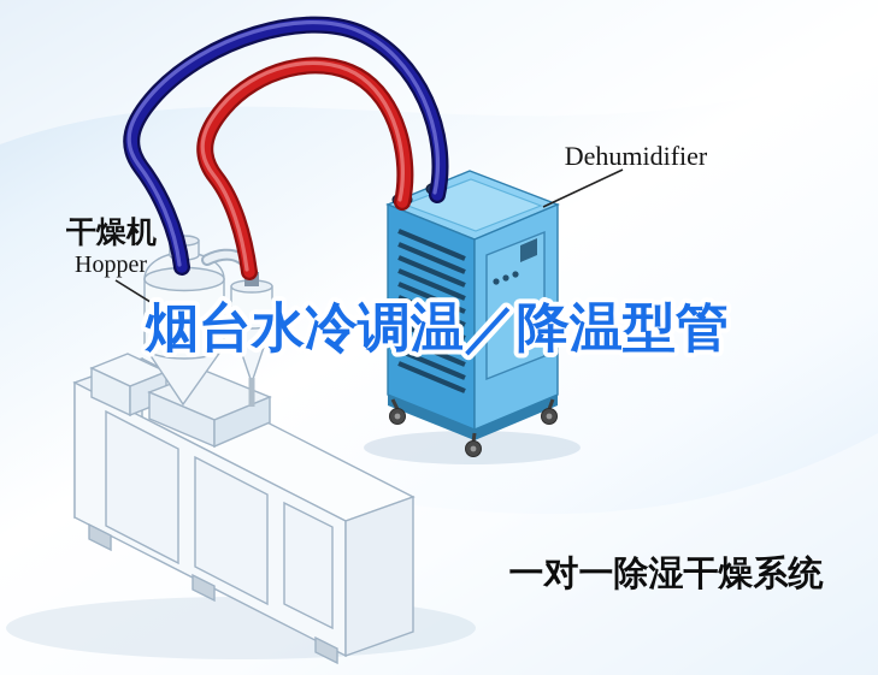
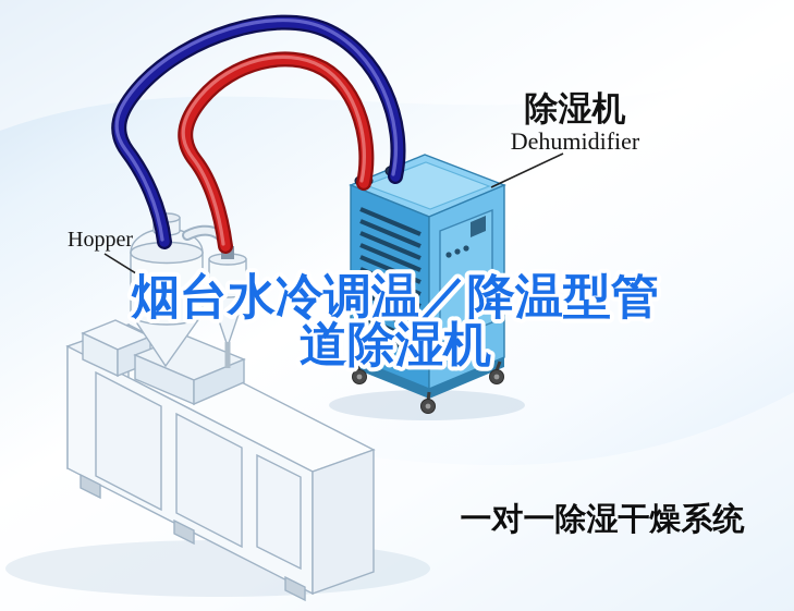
+ 除湿机
  Dehumidifier
- 干燥机
  Hopper
  烟台水冷调温／降温型管
+ 道除湿机
  一对一除湿干燥系统
